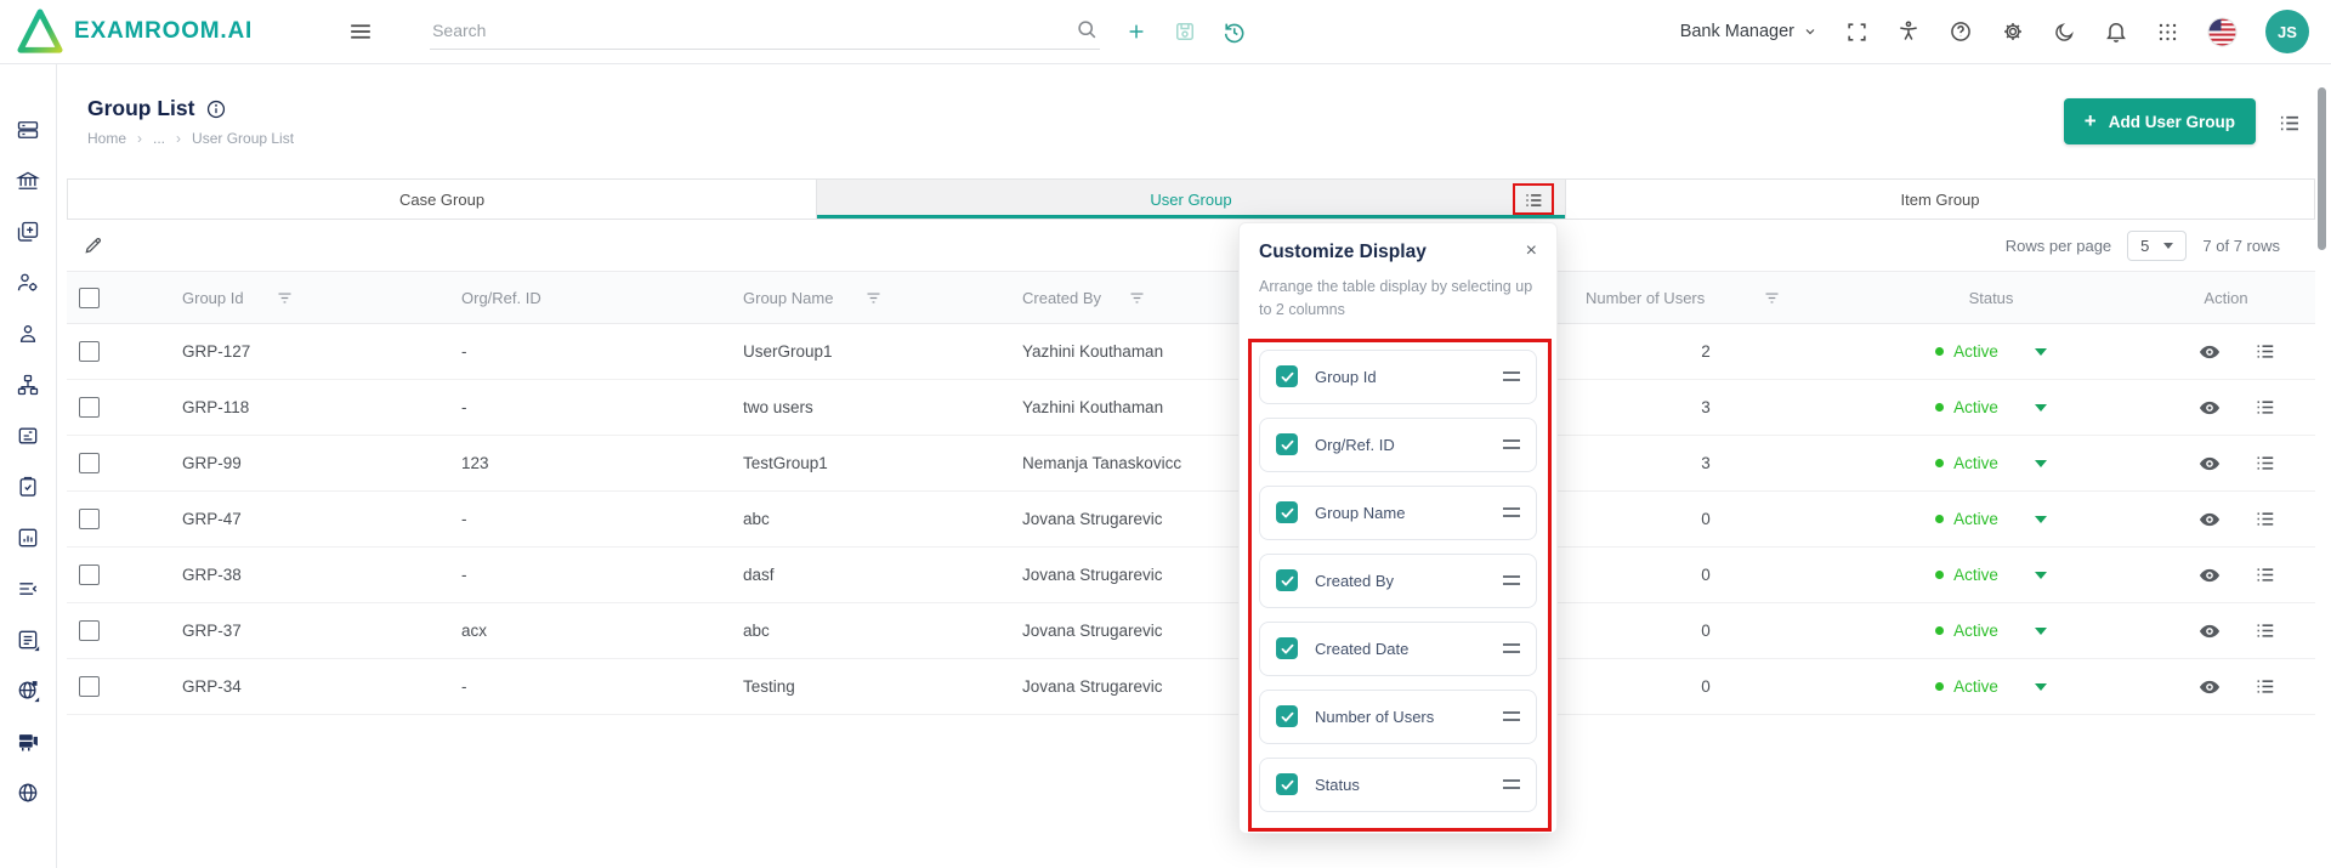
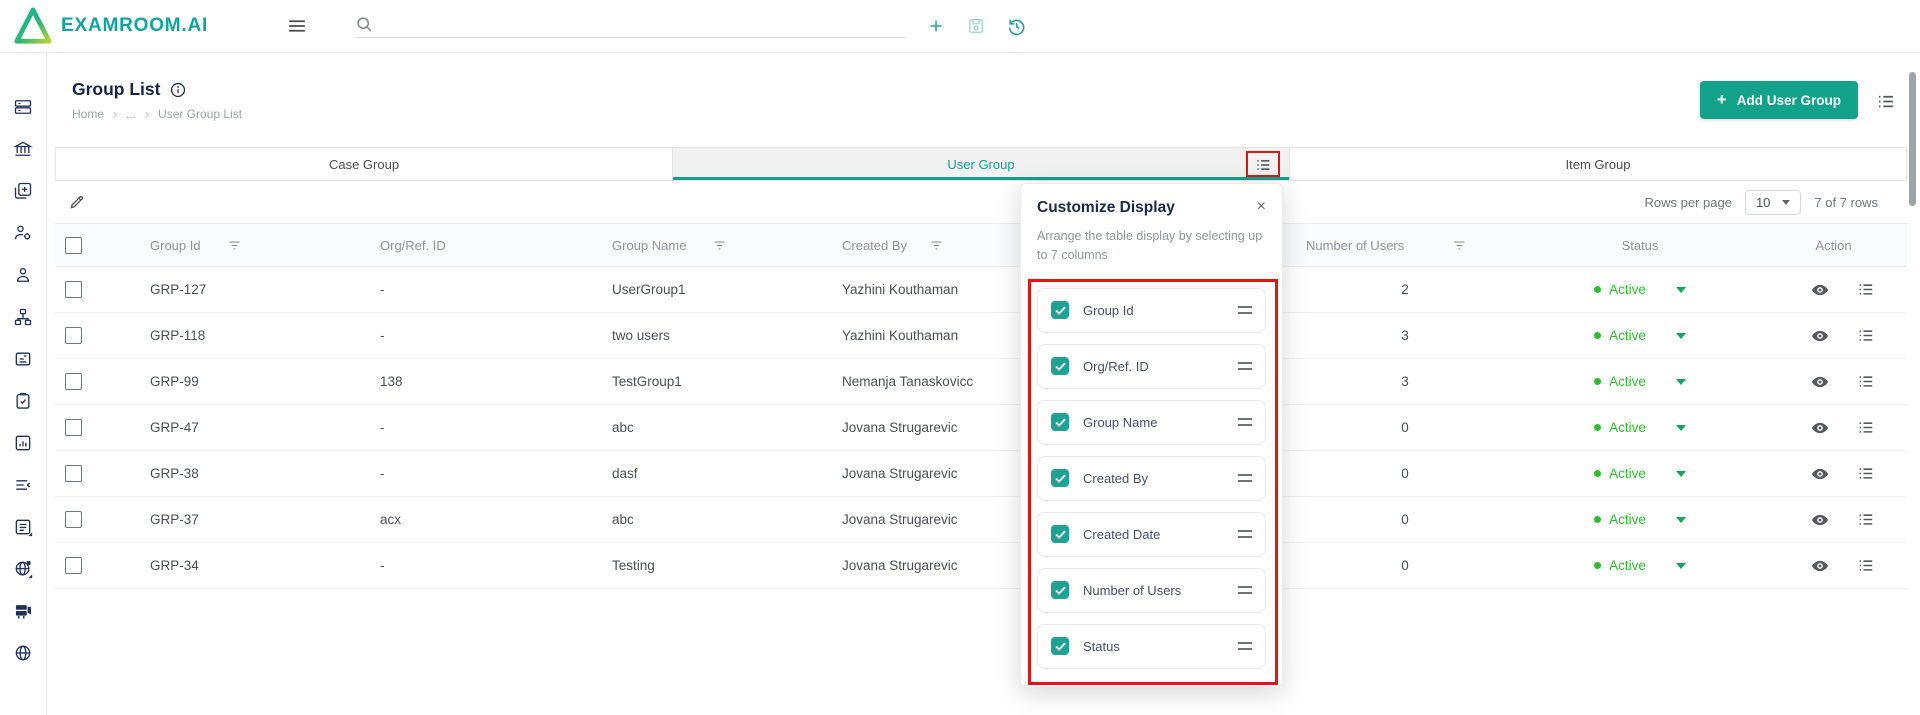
  EXAMROOM.AI
- Search
- Bank Manager
- JS
  Group List
  Home
  ›
  ...
  ›
  User Group List
  +
  Add User Group
  Case Group
  User Group
  Item Group
  Rows per page
- 5
+ 10
  7 of 7 rows
  Group Id
  Org/Ref. ID
  Group Name
  Created By
  Number of Users
  Status
  Action
  GRP-127
  -
  UserGroup1
  Yazhini Kouthaman
  2
  Active
  GRP-118
  -
  two users
  Yazhini Kouthaman
  3
  Active
  GRP-99
- 123
+ 138
  TestGroup1
  Nemanja Tanaskovicc
  3
  Active
  GRP-47
  -
  abc
  Jovana Strugarevic
  0
  Active
  GRP-38
  -
  dasf
  Jovana Strugarevic
  0
  Active
  GRP-37
  acx
  abc
  Jovana Strugarevic
  0
  Active
  GRP-34
  -
  Testing
  Jovana Strugarevic
  0
  Active
  Customize Display
  ×
- Arrange the table display by selecting up to 2 columns
+ Arrange the table display by selecting up to 7 columns
  Group Id
  Org/Ref. ID
  Group Name
  Created By
  Created Date
  Number of Users
  Status
